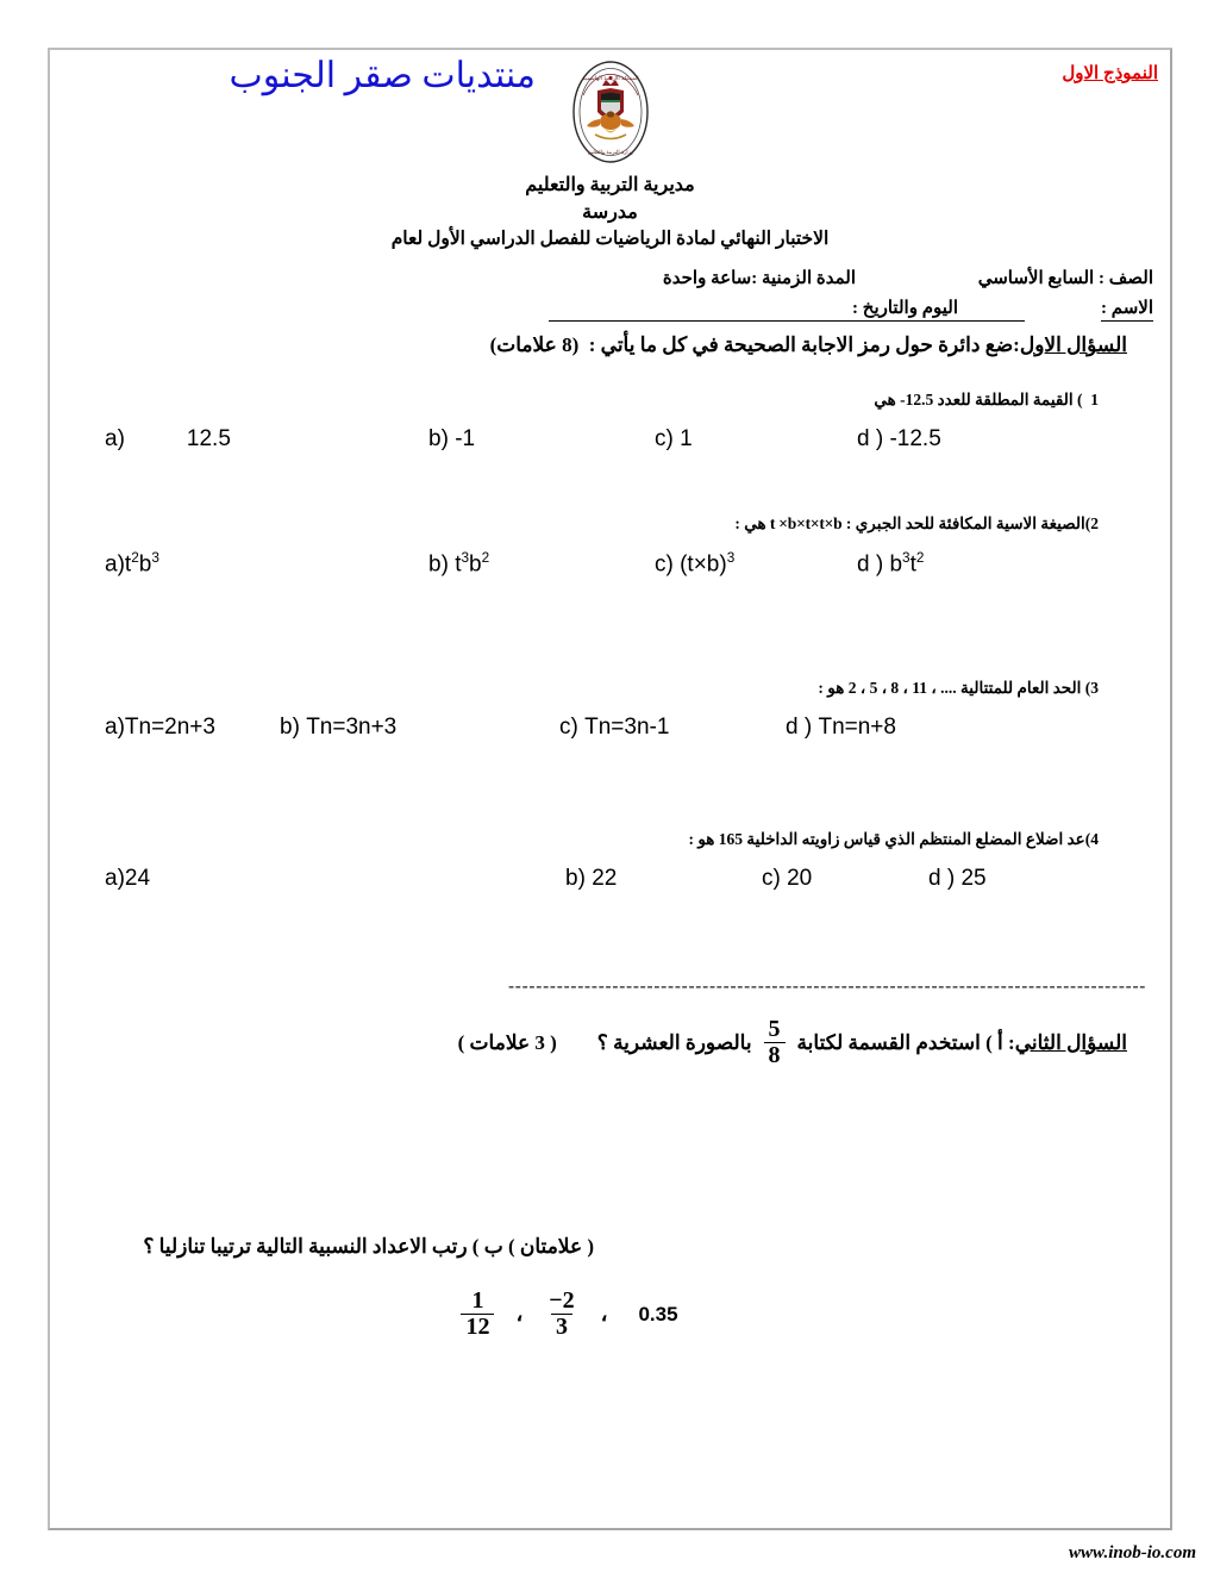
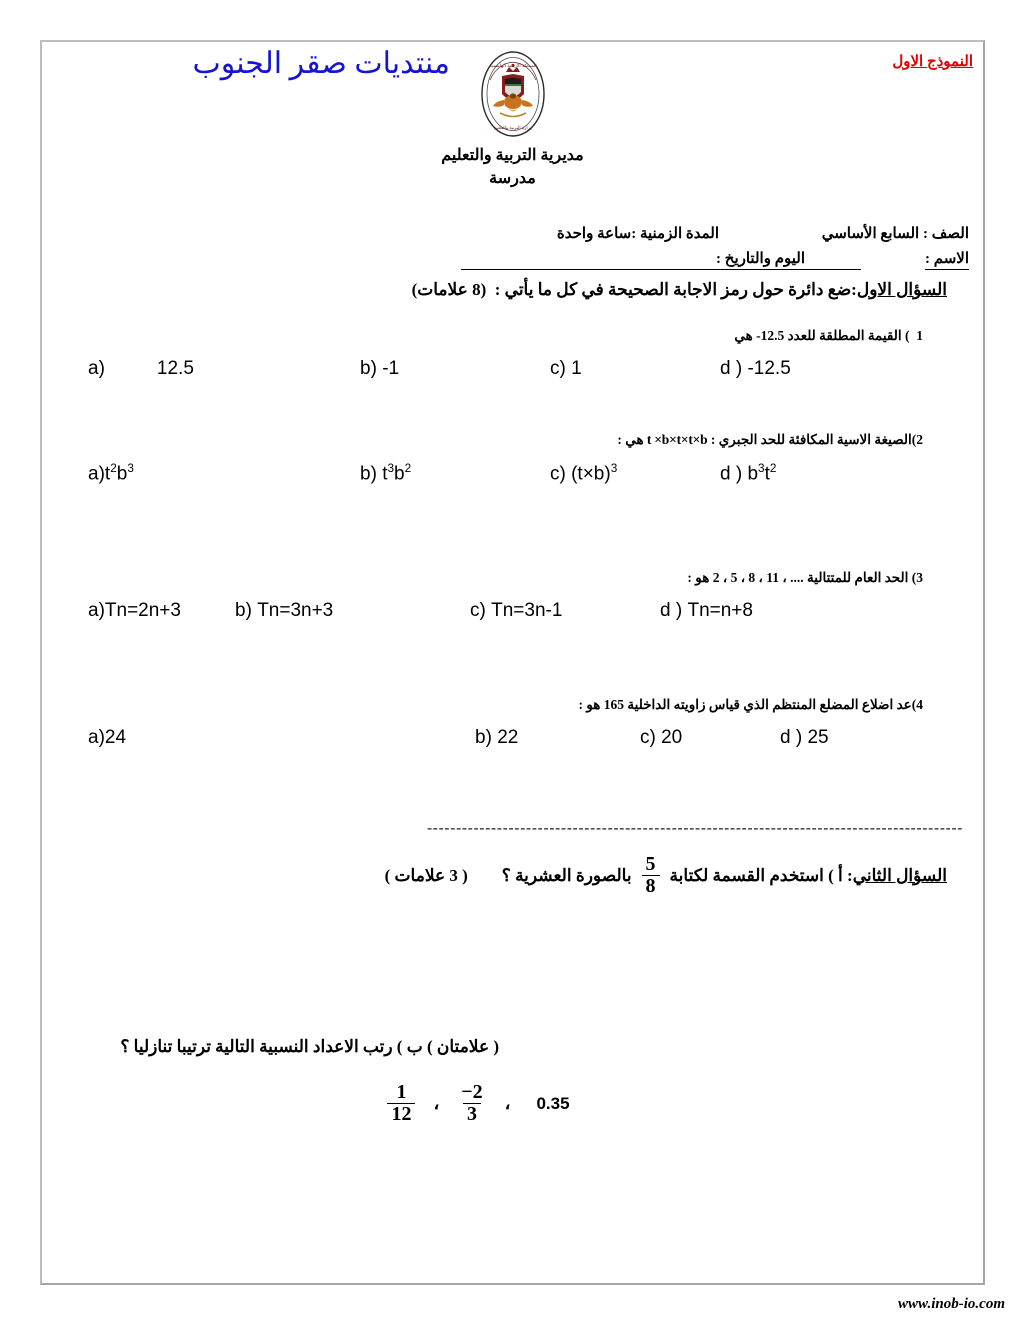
  النموذج الاول
  مديرية التربية والتعليم
  مدرسة
- الاختبار النهائي لمادة الرياضيات للفصل الدراسي الأول لعام
  المدة الزمنية :ساعة واحدة
  الصف : السابع الأساسي
  الاسم :
  اليوم والتاريخ :
  السؤال الاول:ضع دائرة حول رمز الاجابة الصحيحة في كل ما يأتي : (8 علامات)
  1 ) القيمة المطلقة للعدد 12.5- هي
  a) 12.5
  b) -1
  c) 1
  d ) -12.5
  2)الصيغة الاسية المكافئة للحد الجبري : t ×b×t×t×b هي :
  a)t2b3
  b) t3b2
  c) (t×b)3
  d ) b3t2
  3) الحد العام للمتتالية .... ، 11 ، 8 ، 5 ، 2 هو :
  a)Tn=2n+3
  b) Tn=3n+3
  c) Tn=3n-1
  d ) Tn=n+8
  4)عد اضلاع المضلع المنتظم الذي قياس زاويته الداخلية 165 هو :
  a)24
  b) 22
  c) 20
  d ) 25
  --------------------------------------------------------------------------------------------
  السؤال الثاني
  : أ ) استخدم القسمة لكتابة
  5
  8
  بالصورة العشرية ؟
  ( 3 علامات )
  ( علامتان ) ب ) رتب الاعداد النسبية التالية ترتيبا تنازليا ؟
  1
  12
  ،
  −2
  3
  ،
  0.35
  منتديات صقر الجنوب
  www.inob-io.com
